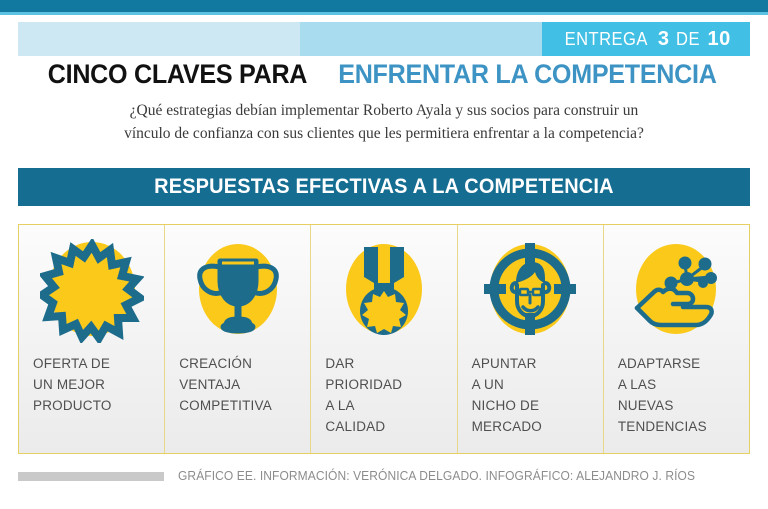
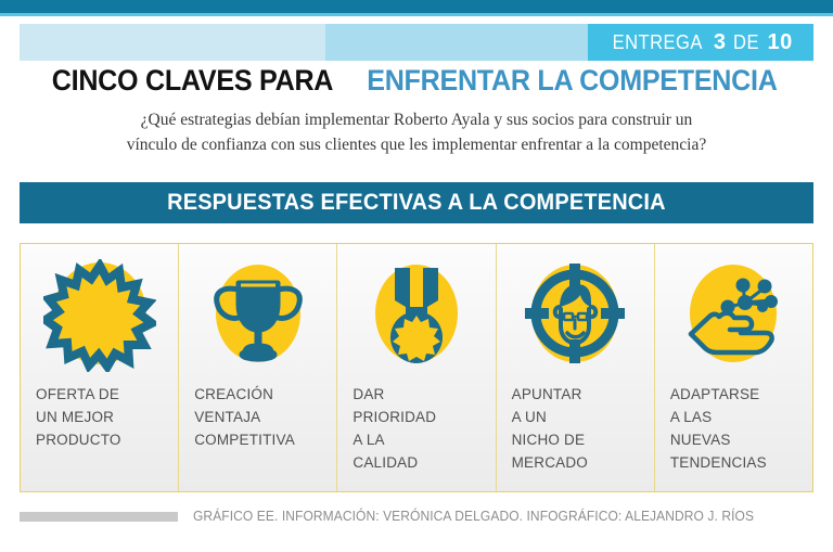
  ENTREGA
  3
  DE
  10
  CINCO CLAVES PARA ENFRENTAR LA COMPETENCIA
  ¿Qué estrategias debían implementar Roberto Ayala y sus socios para construir un
- vínculo de confianza con sus clientes que les permitiera enfrentar a la competencia?
+ vínculo de confianza con sus clientes que les implementar enfrentar a la competencia?
  RESPUESTAS EFECTIVAS A LA COMPETENCIA
  OFERTA DE
  UN MEJOR
  PRODUCTO
  CREACIÓN
  VENTAJA
  COMPETITIVA
  DAR
  PRIORIDAD
  A LA
  CALIDAD
  APUNTAR
  A UN
  NICHO DE
  MERCADO
  ADAPTARSE
  A LAS
  NUEVAS
  TENDENCIAS
  GRÁFICO EE. INFORMACIÓN: VERÓNICA DELGADO. INFOGRÁFICO: ALEJANDRO J. RÍOS
